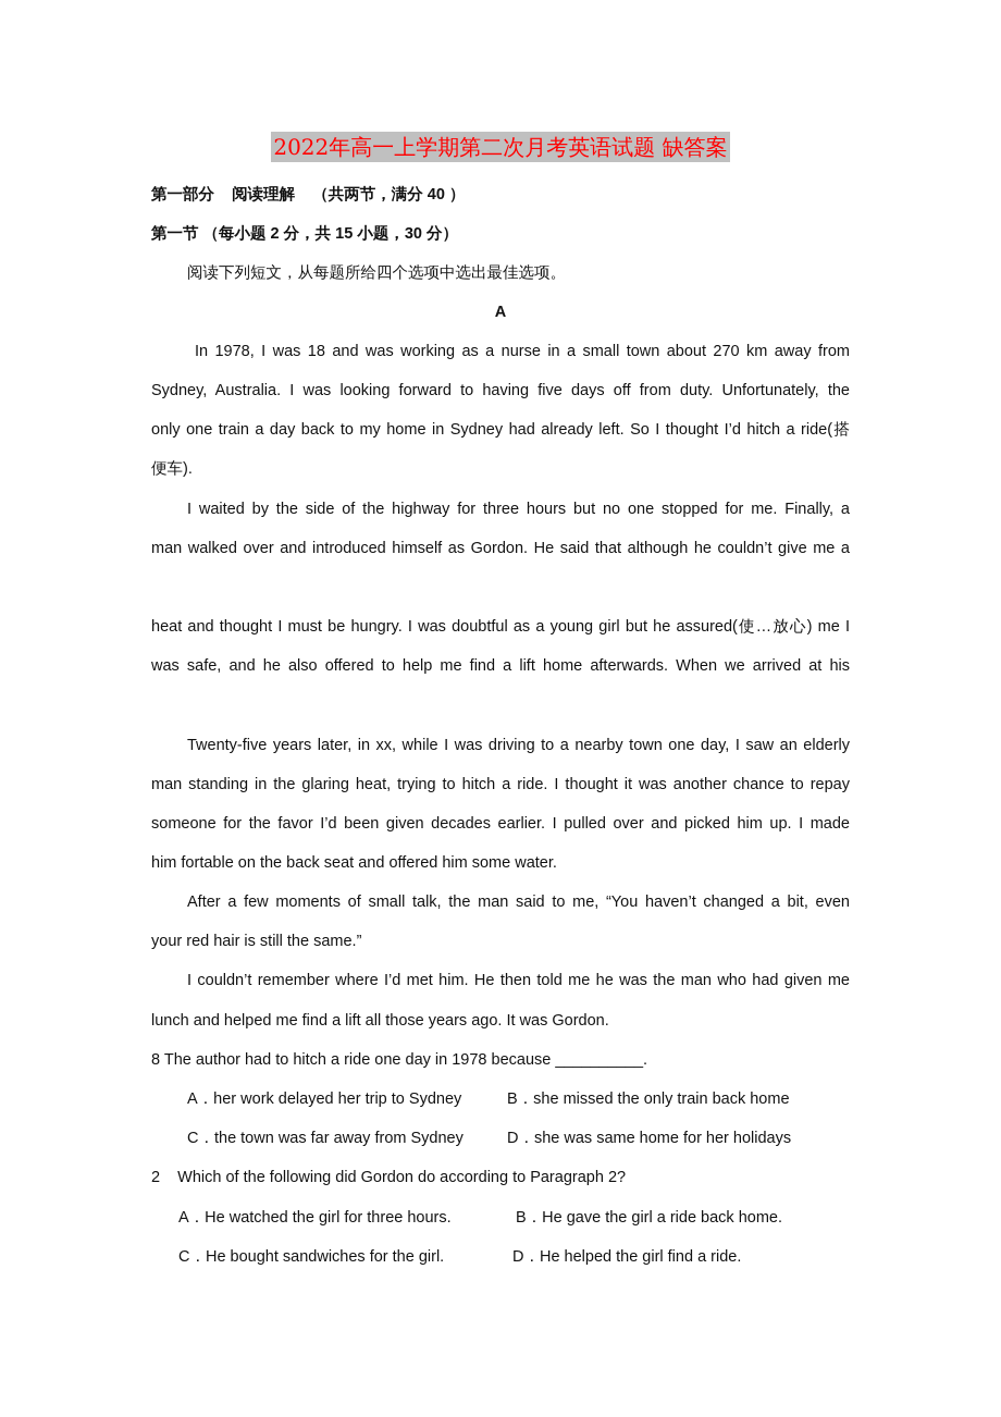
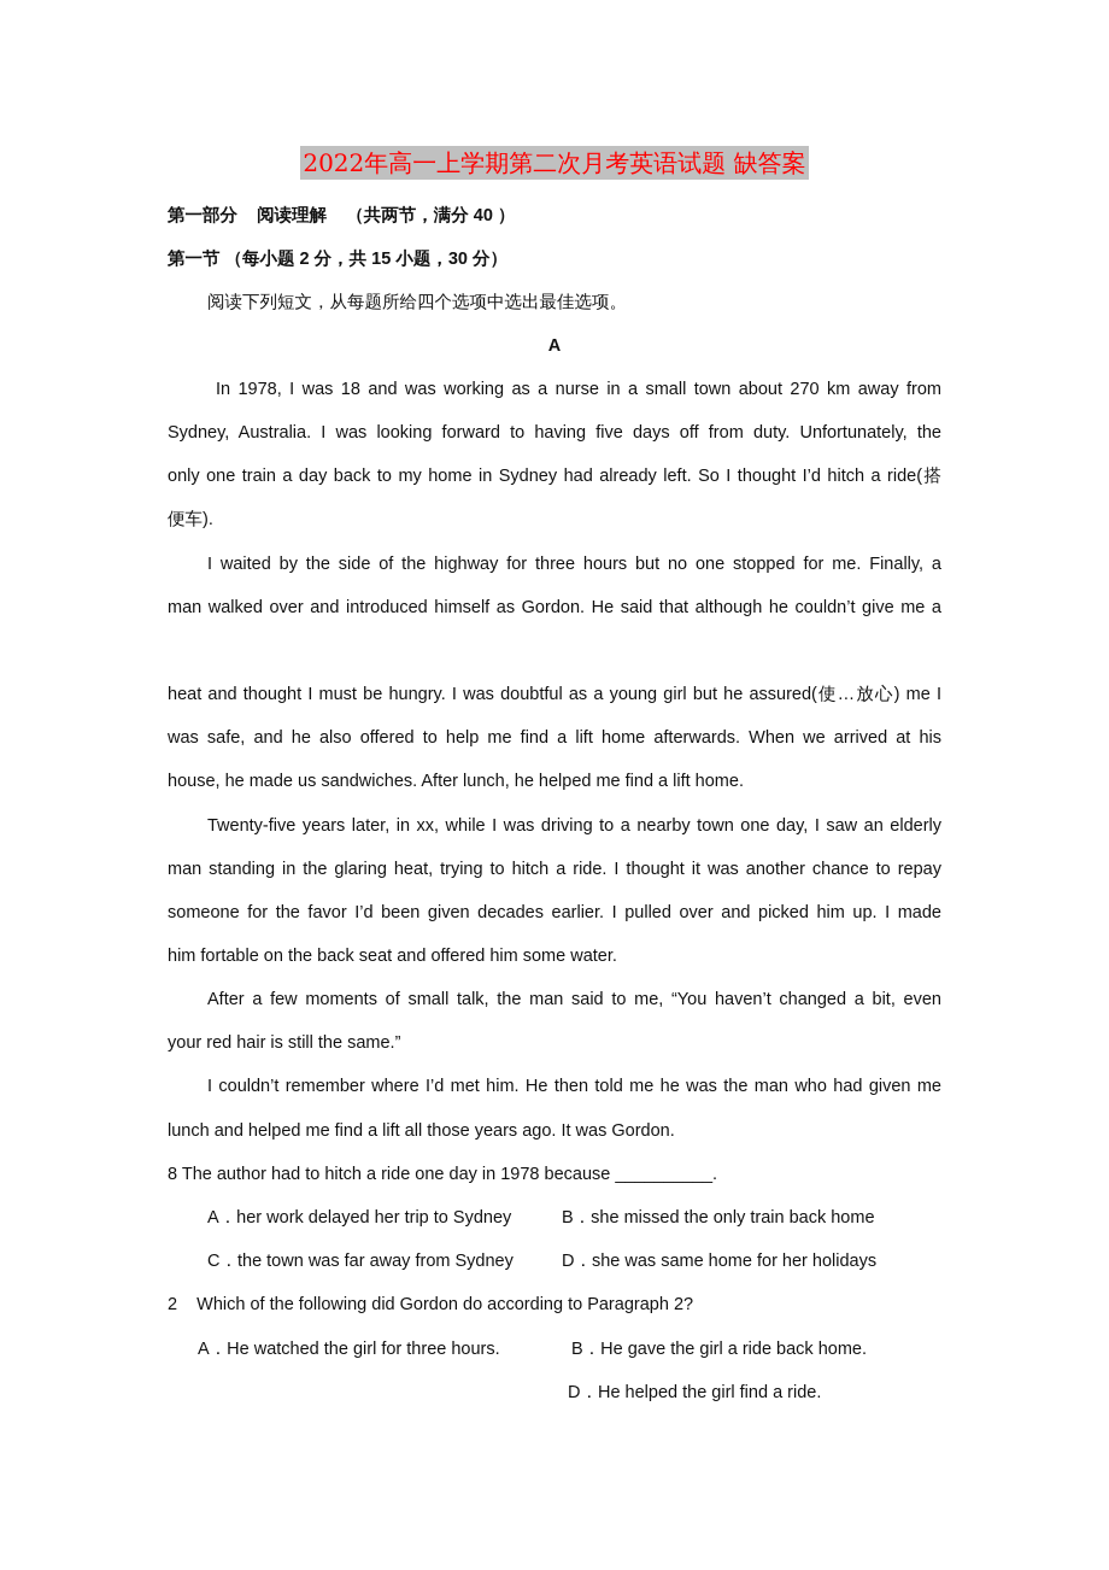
  2022年高一上学期第二次月考英语试题 缺答案
  第一部分 阅读理解 （共两节，满分 40 ）
  第一节 （每小题 2 分，共 15 小题，30 分）
  阅读下列短文，从每题所给四个选项中选出最佳选项。
  A
  In 1978, I was 18 and was working as a nurse in a small town about 270 km away from
  Sydney, Australia. I was looking forward to having five days off from duty. Unfortunately, the
  only one train a day back to my home in Sydney had already left. So I thought I’d hitch a ride(搭
  便车).
  I waited by the side of the highway for three hours but no one stopped for me. Finally, a
  man walked over and introduced himself as Gordon. He said that although he couldn’t give me a
  heat and thought I must be hungry. I was doubtful as a young girl but he assured(使…放心) me I
  was safe, and he also offered to help me find a lift home afterwards. When we arrived at his
+ house, he made us sandwiches. After lunch, he helped me find a lift home.
  Twenty-five years later, in xx, while I was driving to a nearby town one day, I saw an elderly
  man standing in the glaring heat, trying to hitch a ride. I thought it was another chance to repay
  someone for the favor I’d been given decades earlier. I pulled over and picked him up. I made
  him fortable on the back seat and offered him some water.
  After a few moments of small talk, the man said to me, “You haven’t changed a bit, even
  your red hair is still the same.”
  I couldn’t remember where I’d met him. He then told me he was the man who had given me
  lunch and helped me find a lift all those years ago. It was Gordon.
  8 The author had to hitch a ride one day in 1978 because __________.
  A．her work delayed her trip to Sydney
  B．she missed the only train back home
  C．the town was far away from Sydney
  D．she was same home for her holidays
  2 Which of the following did Gordon do according to Paragraph 2?
  A．He watched the girl for three hours.
  B．He gave the girl a ride back home.
- C．He bought sandwiches for the girl.
  D．He helped the girl find a ride.
